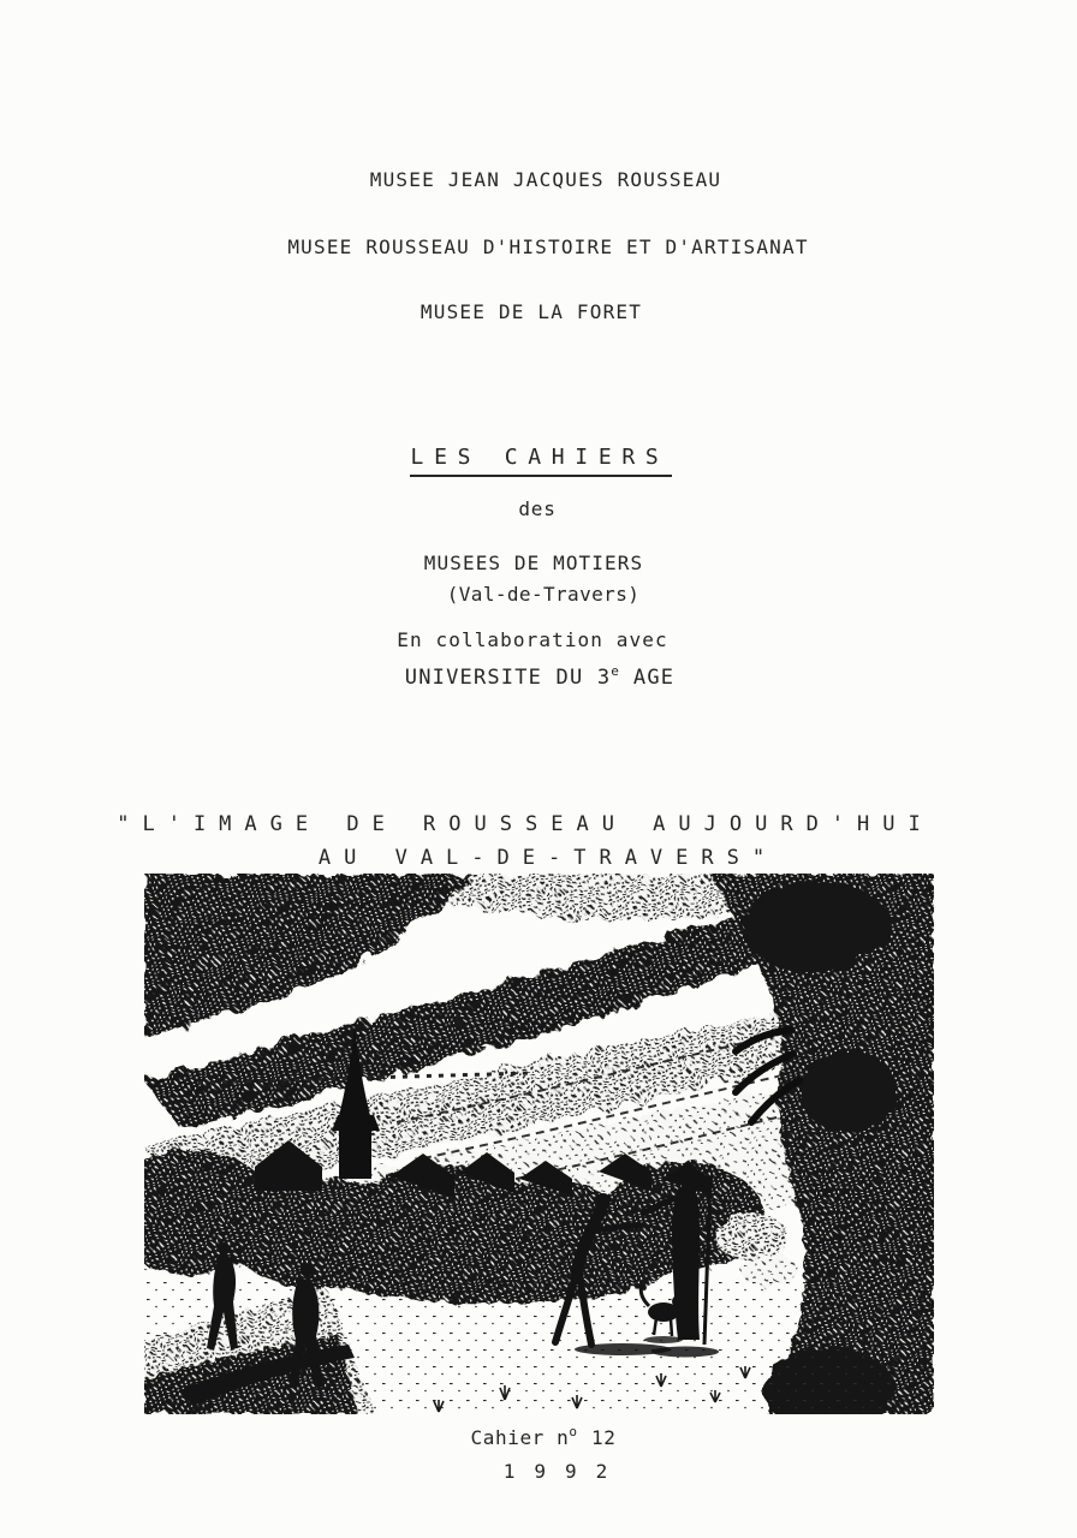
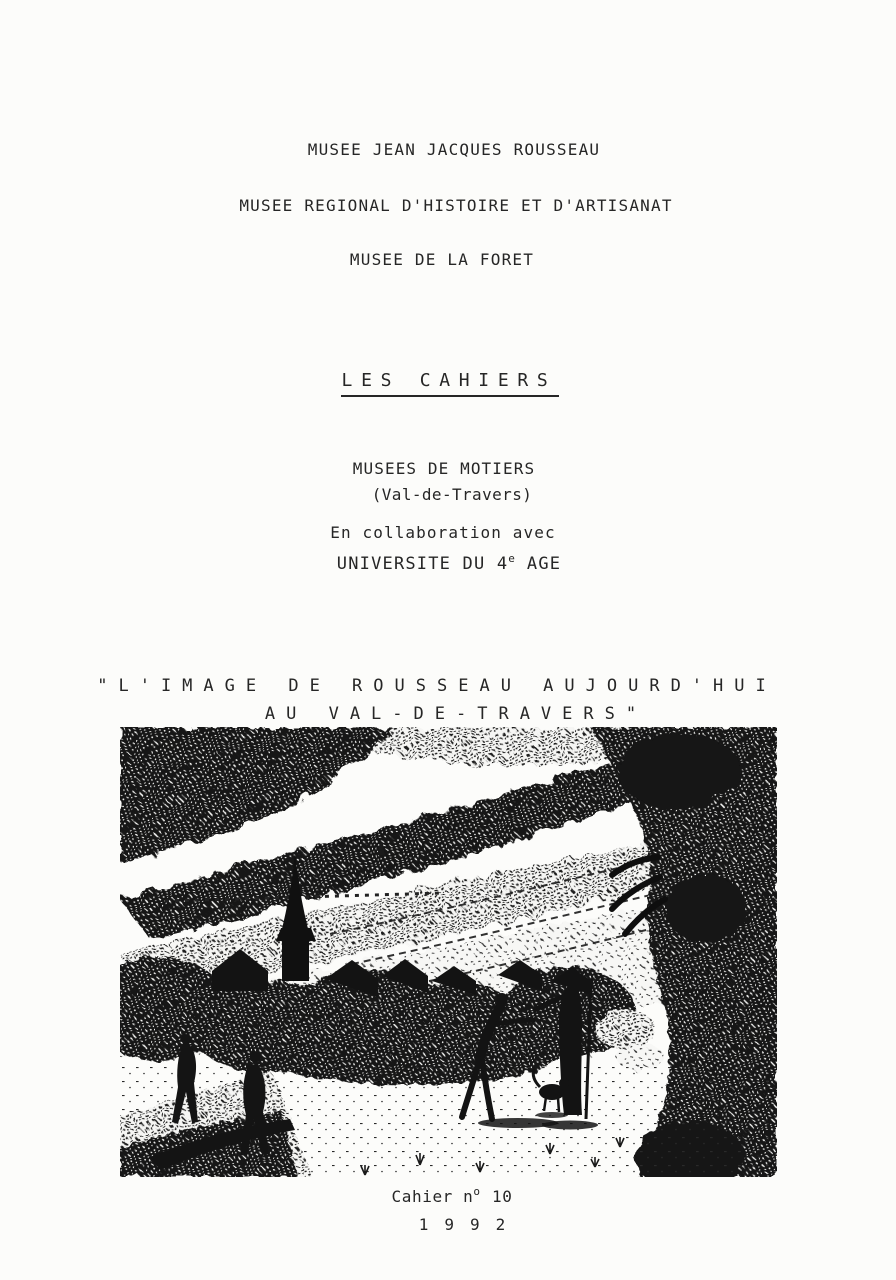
  MUSEE JEAN JACQUES ROUSSEAU
- MUSEE ROUSSEAU D'HISTOIRE ET D'ARTISANAT
+ MUSEE REGIONAL D'HISTOIRE ET D'ARTISANAT
  MUSEE DE LA FORET
  LES CAHIERS
- des
  MUSEES DE MOTIERS
  (Val-de-Travers)
  En collaboration avec
- UNIVERSITE DU 3e AGE
+ UNIVERSITE DU 4e AGE
  "L'IMAGE DE ROUSSEAU AUJOURD'HUI
  AU VAL-DE-TRAVERS"
- Cahier no 12
+ Cahier no 10
  1992
